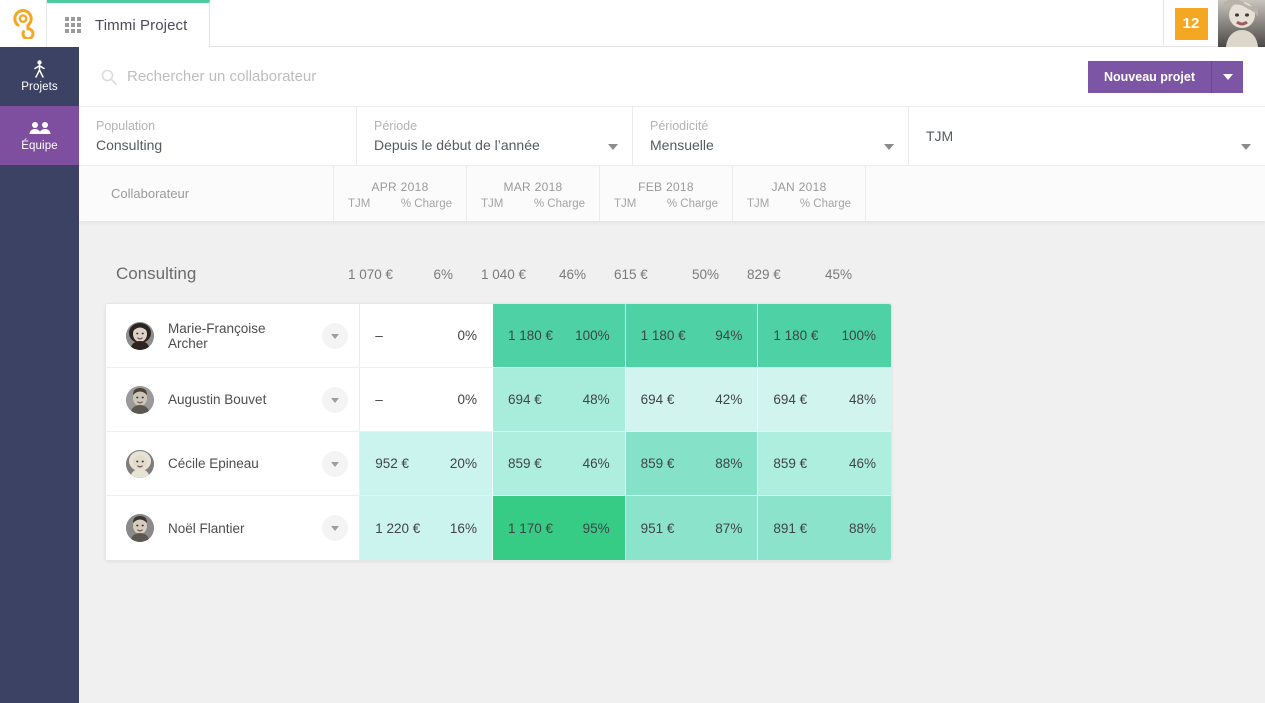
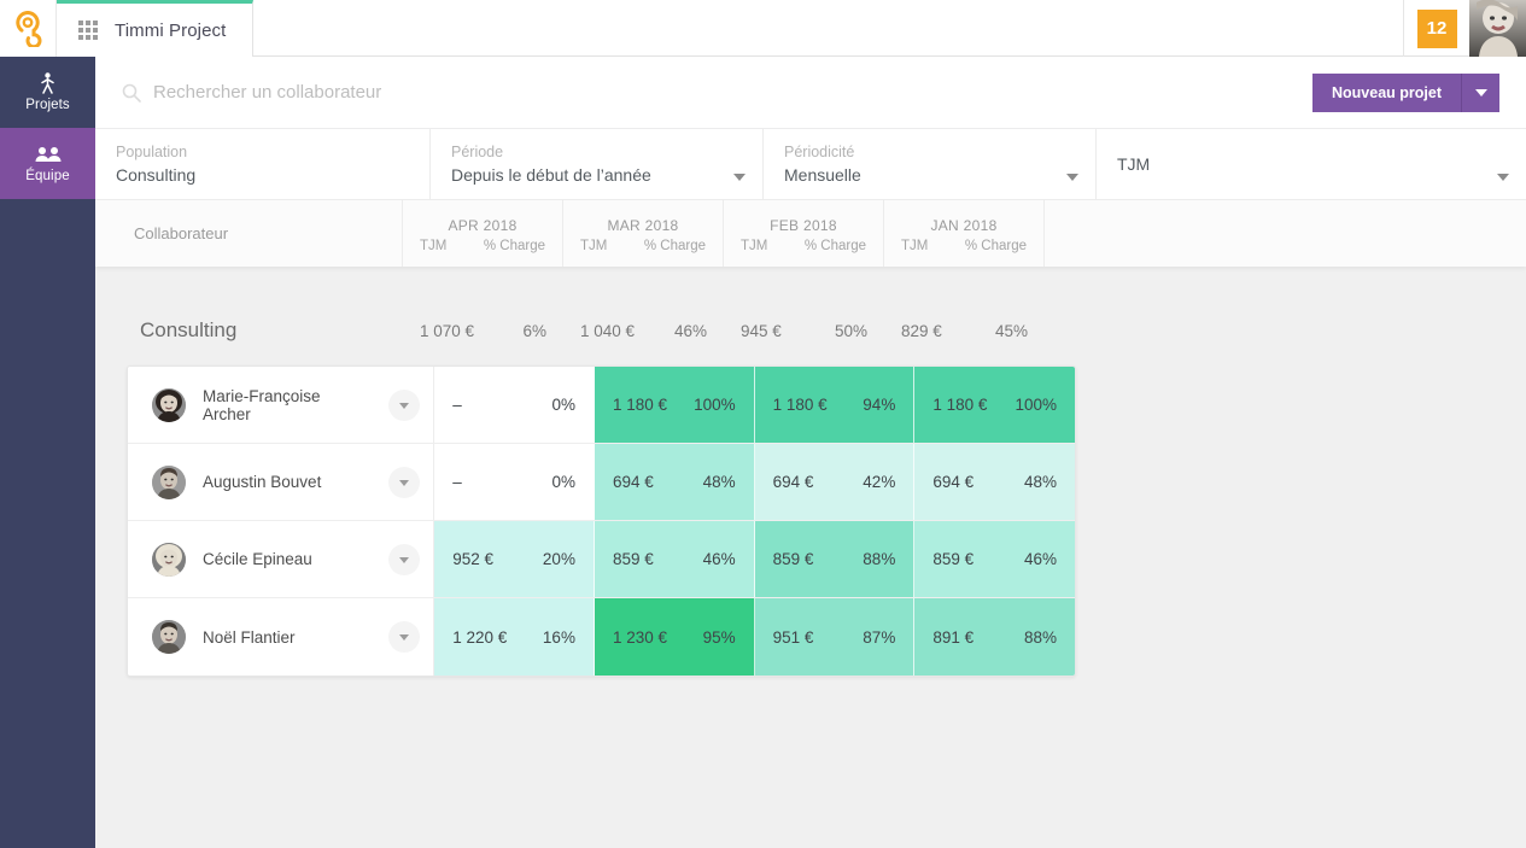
  Timmi Project
  12
  Projets
  Équipe
  Rechercher un collaborateur
  Nouveau projet
  Population
  Consulting
  Période
  Depuis le début de l’année
  Périodicité
  Mensuelle
  TJM
  Collaborateur
  APR 2018
  TJM
  % Charge
  MAR 2018
  TJM
  % Charge
  FEB 2018
  TJM
  % Charge
  JAN 2018
  TJM
  % Charge
  Consulting
  1 070 €
  6%
  1 040 €
  46%
- 615 €
+ 945 €
  50%
  829 €
  45%
  Marie-Françoise Archer
  –
  0%
  1 180 €
  100%
  1 180 €
  94%
  1 180 €
  100%
  Augustin Bouvet
  –
  0%
  694 €
  48%
  694 €
  42%
  694 €
  48%
  Cécile Epineau
  952 €
  20%
  859 €
  46%
  859 €
  88%
  859 €
  46%
  Noël Flantier
  1 220 €
  16%
- 1 170 €
+ 1 230 €
  95%
  951 €
  87%
  891 €
  88%
